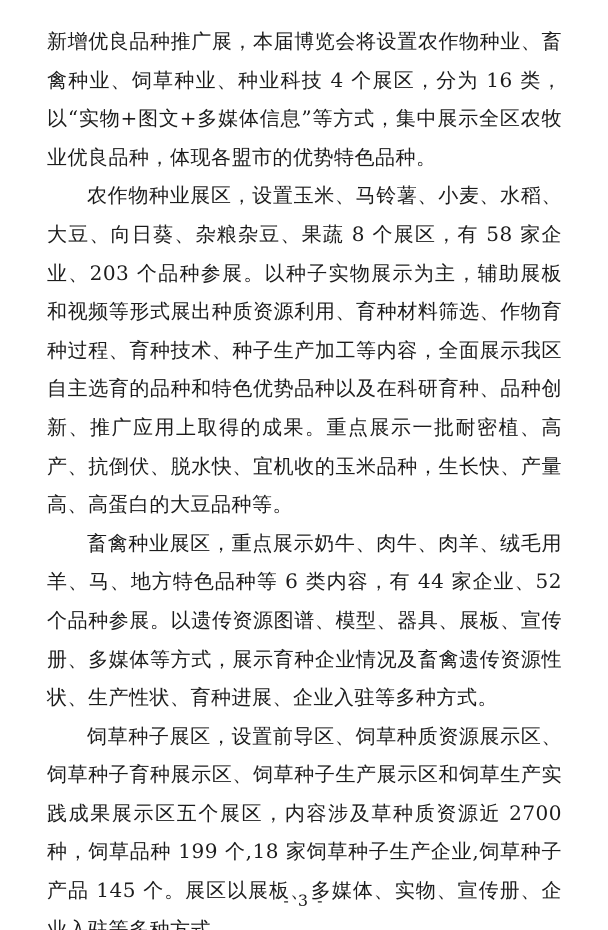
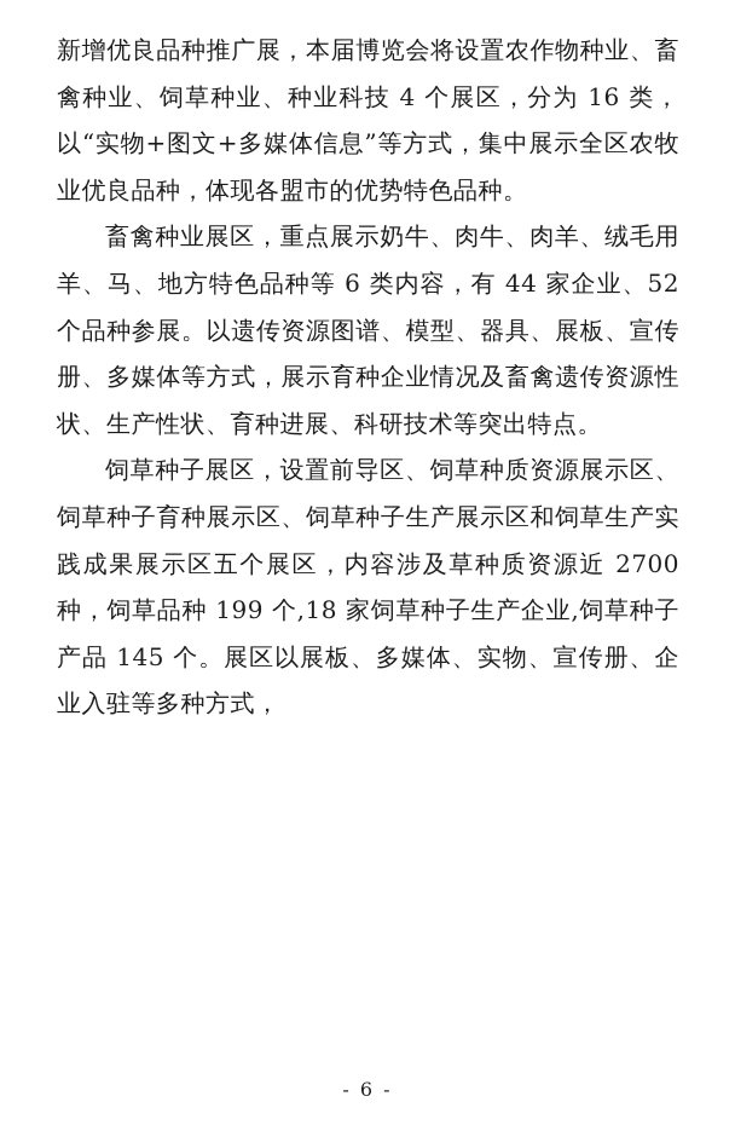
  新增优良品种推广展，本届博览会将设置农作物种业、畜禽种业、饲草种业、种业科技 4 个展区，分为 16 类，以“实物+图文+多媒体信息”等方式，集中展示全区农牧业优良品种，体现各盟市的优势特色品种。
- 农作物种业展区，设置玉米、马铃薯、小麦、水稻、大豆、向日葵、杂粮杂豆、果蔬 8 个展区，有 58 家企业、203 个品种参展。以种子实物展示为主，辅助展板和视频等形式展出种质资源利用、育种材料筛选、作物育种过程、育种技术、种子生产加工等内容，全面展示我区自主选育的品种和特色优势品种以及在科研育种、品种创新、推广应用上取得的成果。重点展示一批耐密植、高产、抗倒伏、脱水快、宜机收的玉米品种，生长快、产量高、高蛋白的大豆品种等。
- 畜禽种业展区，重点展示奶牛、肉牛、肉羊、绒毛用羊、马、地方特色品种等 6 类内容，有 44 家企业、52 个品种参展。以遗传资源图谱、模型、器具、展板、宣传册、多媒体等方式，展示育种企业情况及畜禽遗传资源性状、生产性状、育种进展、企业入驻等多种方式。
+ 畜禽种业展区，重点展示奶牛、肉牛、肉羊、绒毛用羊、马、地方特色品种等 6 类内容，有 44 家企业、52 个品种参展。以遗传资源图谱、模型、器具、展板、宣传册、多媒体等方式，展示育种企业情况及畜禽遗传资源性状、生产性状、育种进展、科研技术等突出特点。
  饲草种子展区，设置前导区、饲草种质资源展示区、饲草种子育种展示区、饲草种子生产展示区和饲草生产实践成果展示区五个展区，内容涉及草种质资源近 2700 种，饲草品种 199 个,18 家饲草种子生产企业,饲草种子产品 145 个。展区以展板、多媒体、实物、宣传册、企业入驻等多种方式，
- - 3 -
+ - 6 -
